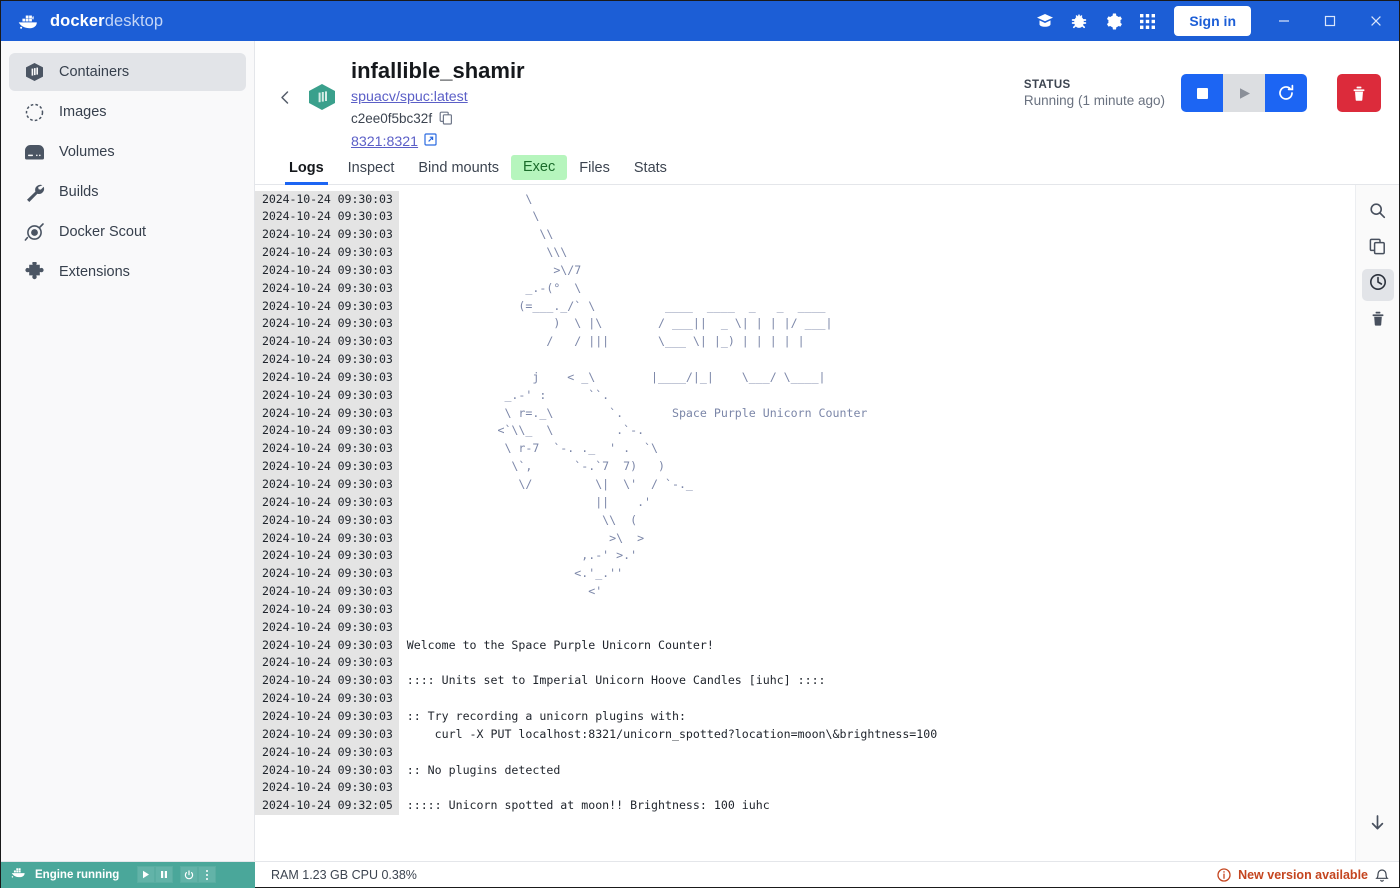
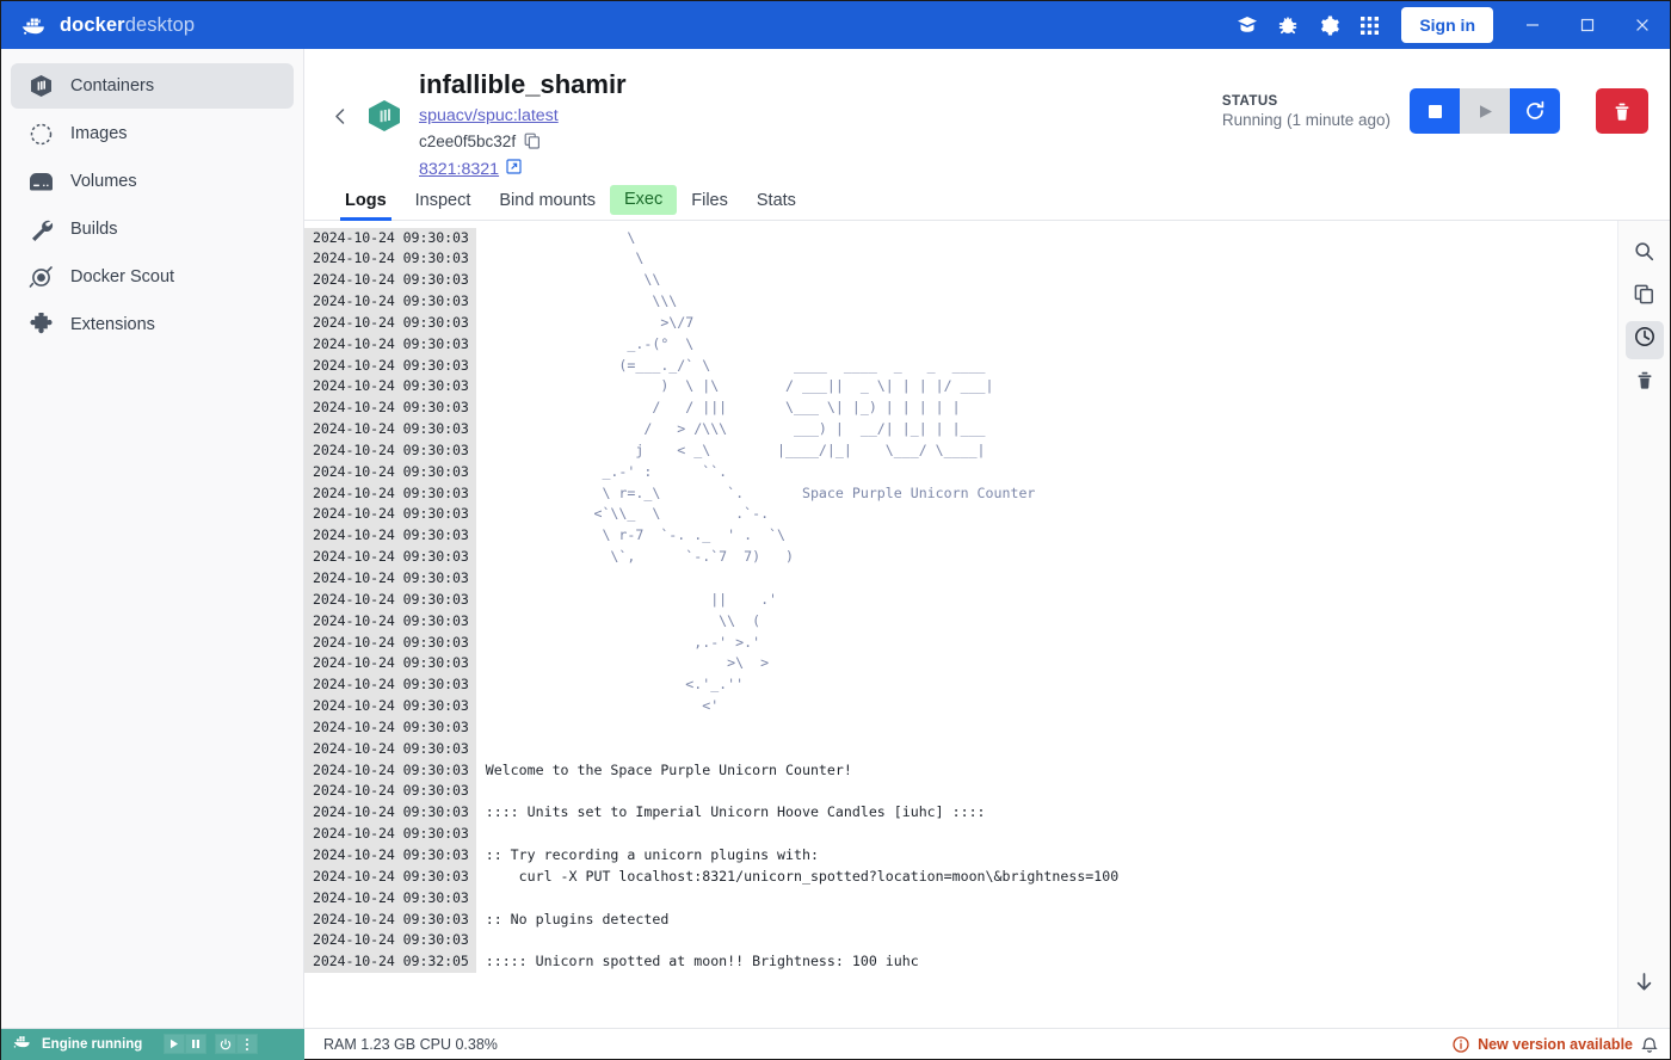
  dockerdesktop
  Sign in
  Containers
  Images
  Volumes
  Builds
  Docker Scout
  Extensions
  infallible_shamir
  spuacv/spuc:latest
  c2ee0f5bc32f
  8321:8321
  STATUS
  Running (1 minute ago)
  Logs
  Inspect
  Bind mounts
  Exec
  Files
  Stats
  2024-10-24 09:30:03
  \
  2024-10-24 09:30:03
  \
  2024-10-24 09:30:03
  \\
  2024-10-24 09:30:03
  \\\
  2024-10-24 09:30:03
  >\/7
  2024-10-24 09:30:03
  _.-(° \
  2024-10-24 09:30:03
  (=___._/` \ ____ ____ _ _ ____
  2024-10-24 09:30:03
  ) \ |\ / ___|| _ \| | | |/ ___|
  2024-10-24 09:30:03
  / / ||| \___ \| |_) | | | | |
  2024-10-24 09:30:03
+ / > /\\\ ___) | __/| |_| | |___
  2024-10-24 09:30:03
  j < _\ |____/|_| \___/ \____|
  2024-10-24 09:30:03
  _.-' : ``.
  2024-10-24 09:30:03
  \ r=._\ `. Space Purple Unicorn Counter
  2024-10-24 09:30:03
  <`\\_ \ .`-.
  2024-10-24 09:30:03
  \ r-7 `-. ._ ' . `\
  2024-10-24 09:30:03
  \`, `-.`7 7) )
  2024-10-24 09:30:03
- \/ \| \' / `-._
  2024-10-24 09:30:03
  || .'
  2024-10-24 09:30:03
  \\ (
  2024-10-24 09:30:03
- >\ >
+ ,.-' >.'
  2024-10-24 09:30:03
- ,.-' >.'
+ >\ >
  2024-10-24 09:30:03
  <.'_.''
  2024-10-24 09:30:03
  <'
  2024-10-24 09:30:03
  2024-10-24 09:30:03
  2024-10-24 09:30:03
  Welcome to the Space Purple Unicorn Counter!
  2024-10-24 09:30:03
  2024-10-24 09:30:03
  :::: Units set to Imperial Unicorn Hoove Candles [iuhc] ::::
  2024-10-24 09:30:03
  2024-10-24 09:30:03
  :: Try recording a unicorn plugins with:
  2024-10-24 09:30:03
  curl -X PUT localhost:8321/unicorn_spotted?location=moon\&brightness=100
  2024-10-24 09:30:03
  2024-10-24 09:30:03
  :: No plugins detected
  2024-10-24 09:30:03
  2024-10-24 09:32:05
  ::::: Unicorn spotted at moon!! Brightness: 100 iuhc
  Engine running
  RAM 1.23 GB CPU 0.38%
  New version available
